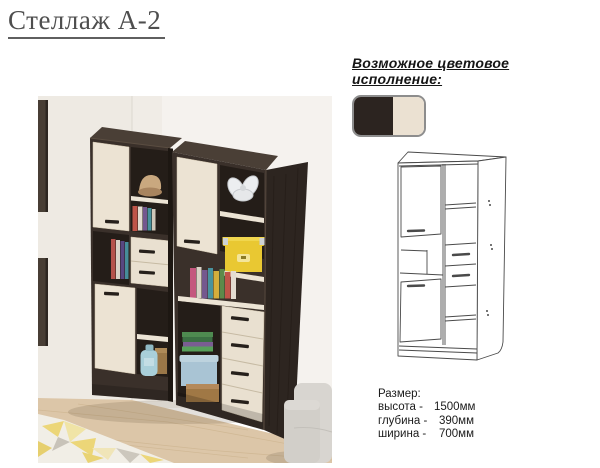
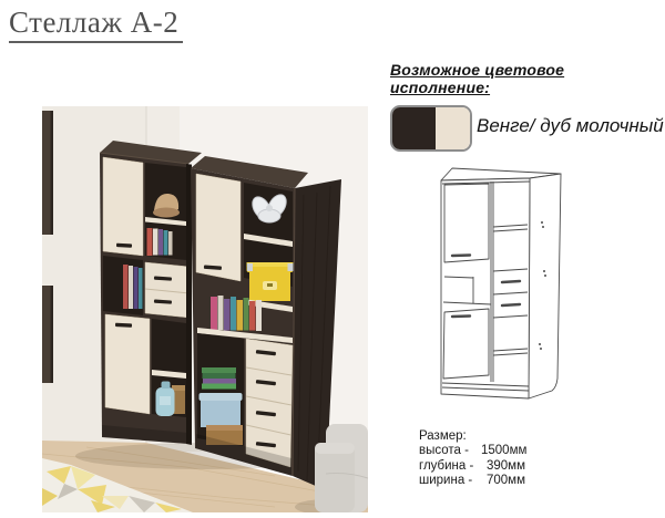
  Стеллаж А-2
  Возможное цветовое исполнение:
+ Венге/ дуб молочный
  Размер:
  высота -
  1500мм
  глубина -
  390мм
  ширина -
  700мм
